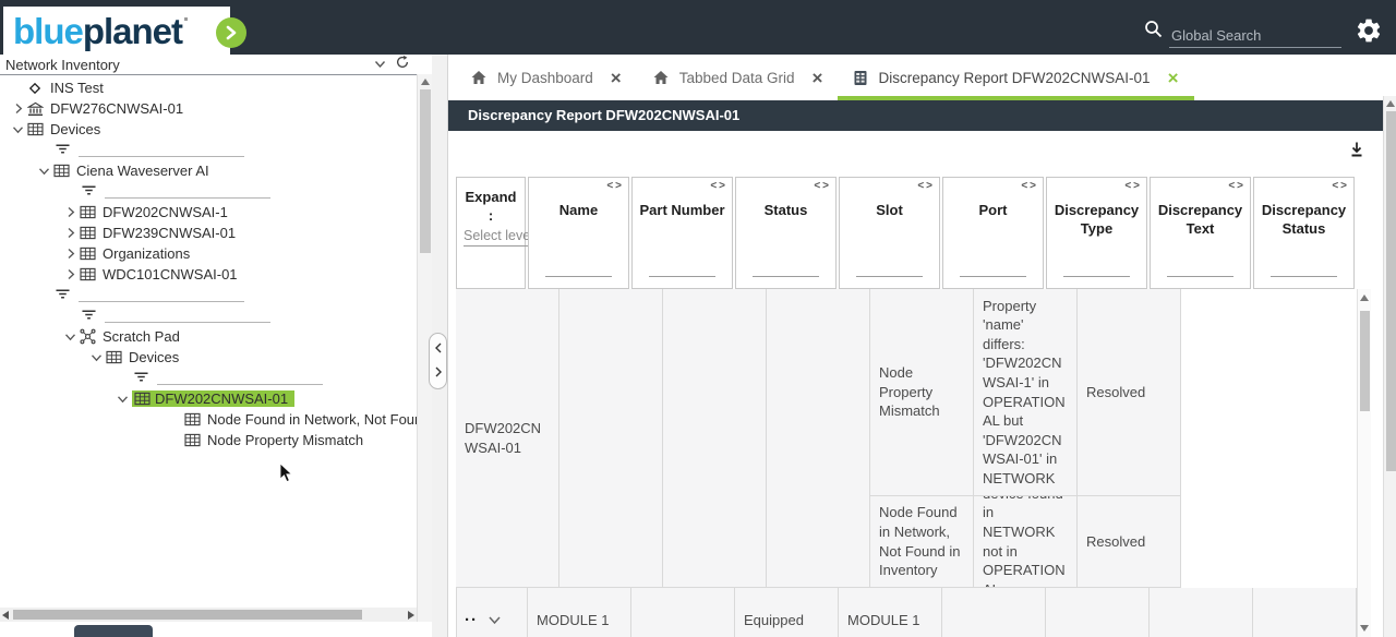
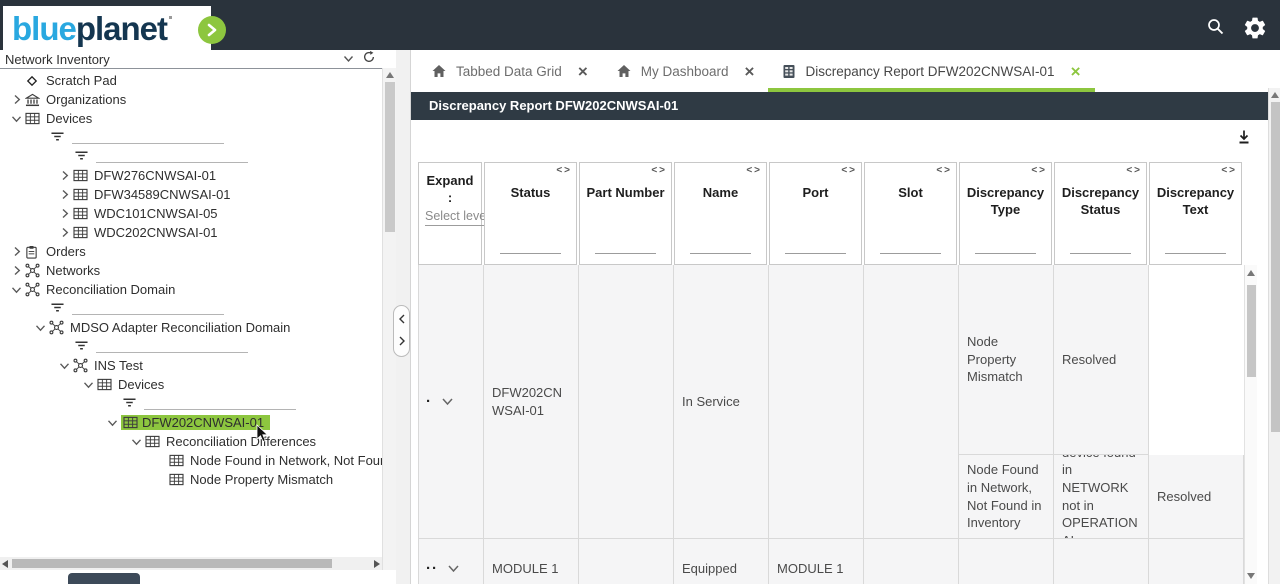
  blueplanet
- Global Search
  Network Inventory
- INS Test
+ Scratch Pad
- DFW276CNWSAI-01
+ Organizations
  Devices
- Ciena Waveserver AI
- DFW202CNWSAI-1
- DFW239CNWSAI-01
- Organizations
+ DFW276CNWSAI-01
+ DFW34589CNWSAI-01
- WDC101CNWSAI-01
+ WDC101CNWSAI-05
+ WDC202CNWSAI-01
+ Orders
+ Networks
+ Reconciliation Domain
+ MDSO Adapter Reconciliation Domain
- Scratch Pad
+ INS Test
  Devices
  DFW202CNWSAI-01
+ Reconciliation Differences
  Node Found in Network, Not Fou
  Node Property Mismatch
- My Dashboard
+ Tabbed Data Grid
  ×
- Tabbed Data Grid
+ My Dashboard
  ×
  Discrepancy Report DFW202CNWSAI-01
  ×
  Discrepancy Report DFW202CNWSAI-01
  Expand
  :
  Select leve
  <>
- Name
+ Status
  <>
  Part Number
  <>
- Status
+ Name
  <>
- Slot
+ Port
  <>
- Port
+ Slot
  <>
  Discrepancy Type
  <>
- Discrepancy Text
+ Discrepancy Status
  <>
- Discrepancy Status
+ Discrepancy Text
+ ·
  DFW202CNWSAI-01
+ In Service
  Node Property Mismatch
- Property 'name' differs: 'DFW202CNWSAI-1' in OPERATIONAL but 'DFW202CNWSAI-01' in NETWORK
  Resolved
  Node Found in Network, Not Found in Inventory
  Resolved
  ··
  MODULE 1
  Equipped
  MODULE 1
